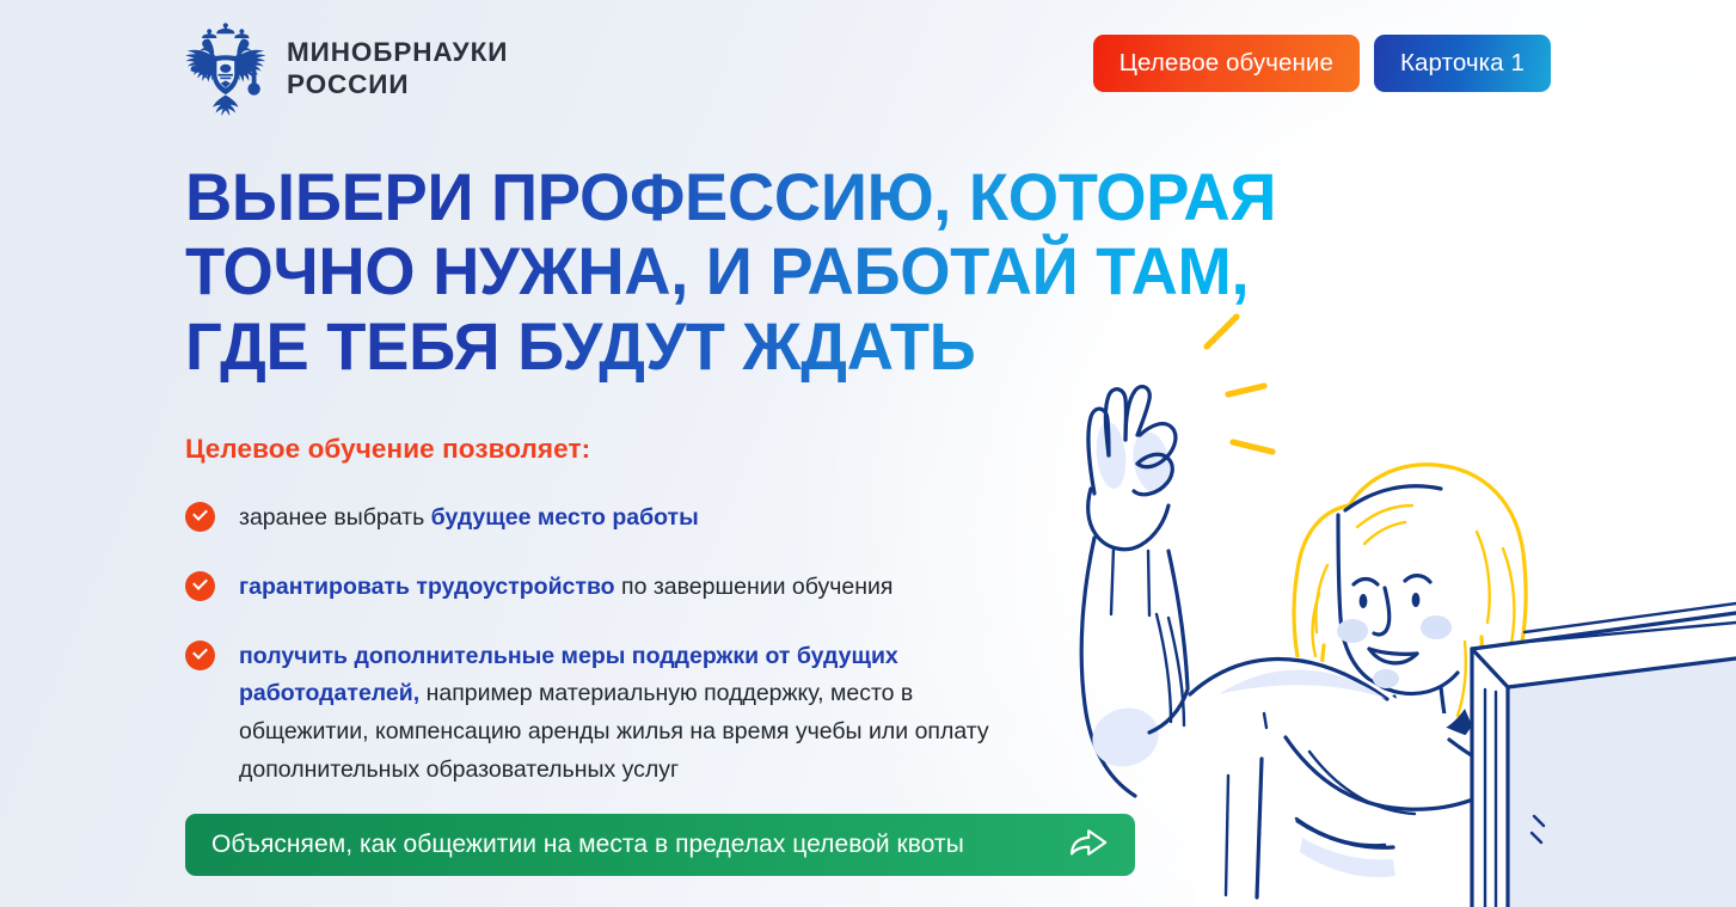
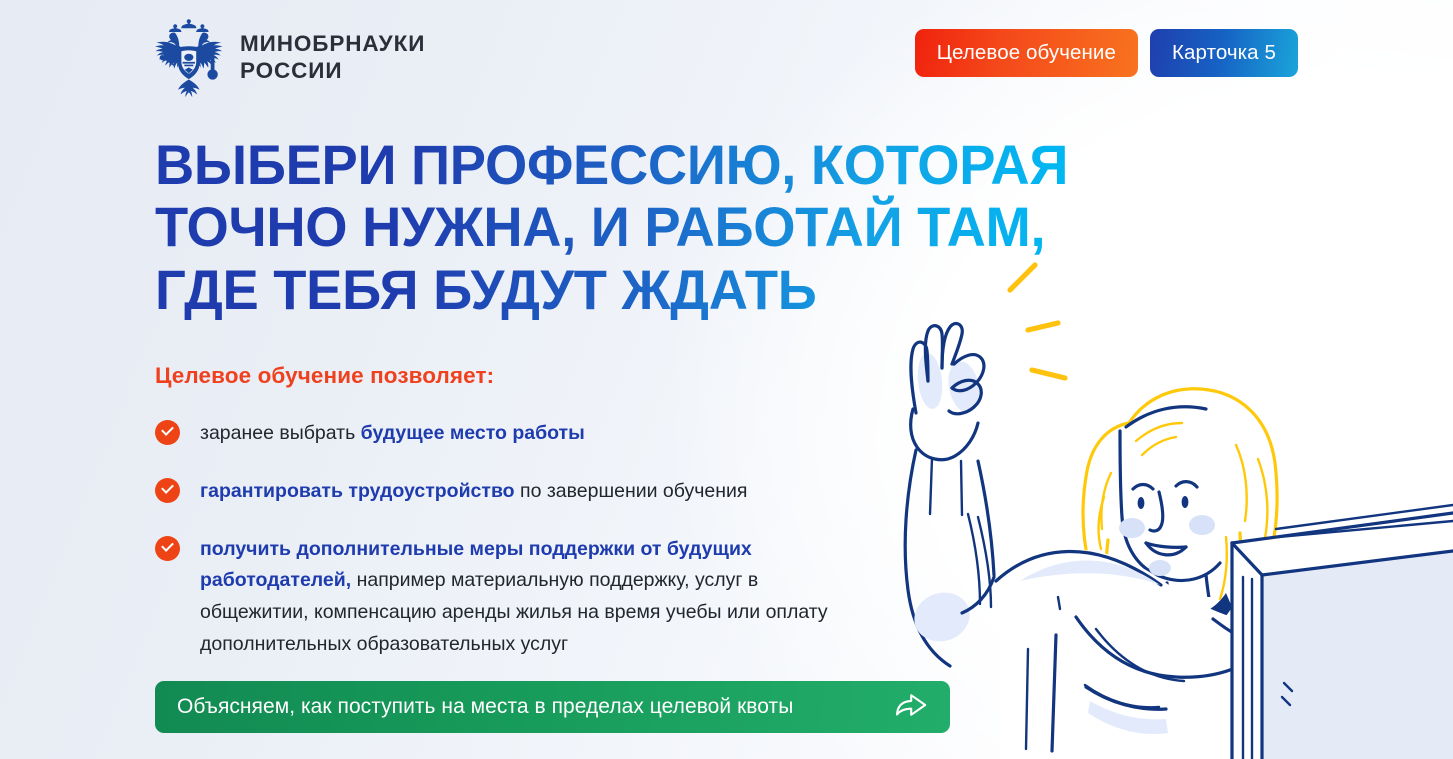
  МИНОБРНАУКИ
  РОССИИ
  Целевое обучение
- Карточка 1
+ Карточка 5
  ВЫБЕРИ ПРОФЕССИЮ, КОТОРАЯ
  ТОЧНО НУЖНА, И РАБОТАЙ ТАМ,
  ГДЕ ТЕБЯ БУДУТ ЖДАТЬ
  Целевое обучение позволяет:
  заранее выбрать будущее место работы
  гарантировать трудоустройство по завершении обучения
- получить дополнительные меры поддержки от будущих работодателей, например материальную поддержку, место в общежитии, компенсацию аренды жилья на время учебы или оплату дополнительных образовательных услуг
+ получить дополнительные меры поддержки от будущих работодателей, например материальную поддержку, услуг в общежитии, компенсацию аренды жилья на время учебы или оплату дополнительных образовательных услуг
- Объясняем, как общежитии на места в пределах целевой квоты
+ Объясняем, как поступить на места в пределах целевой квоты
